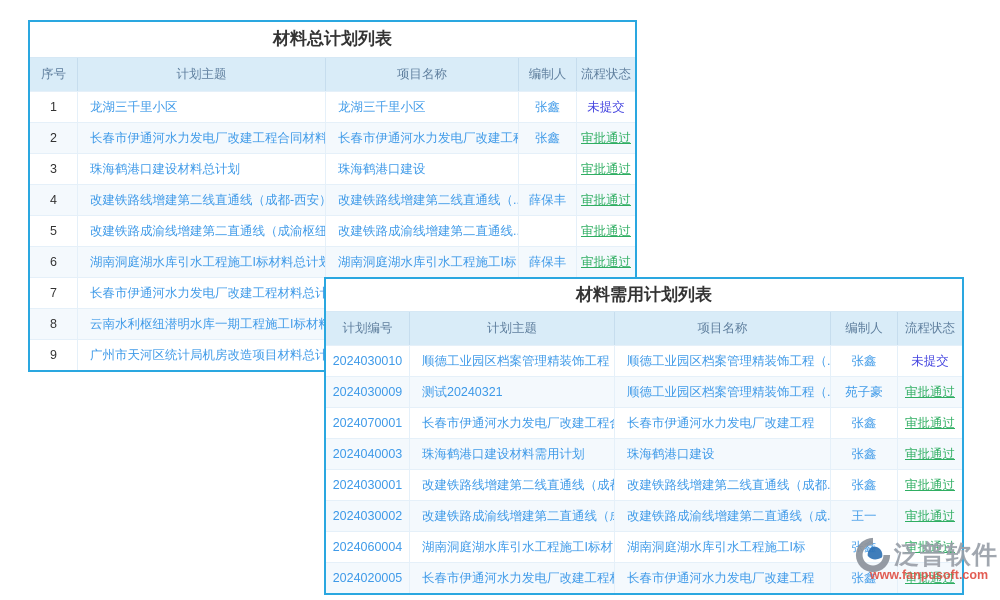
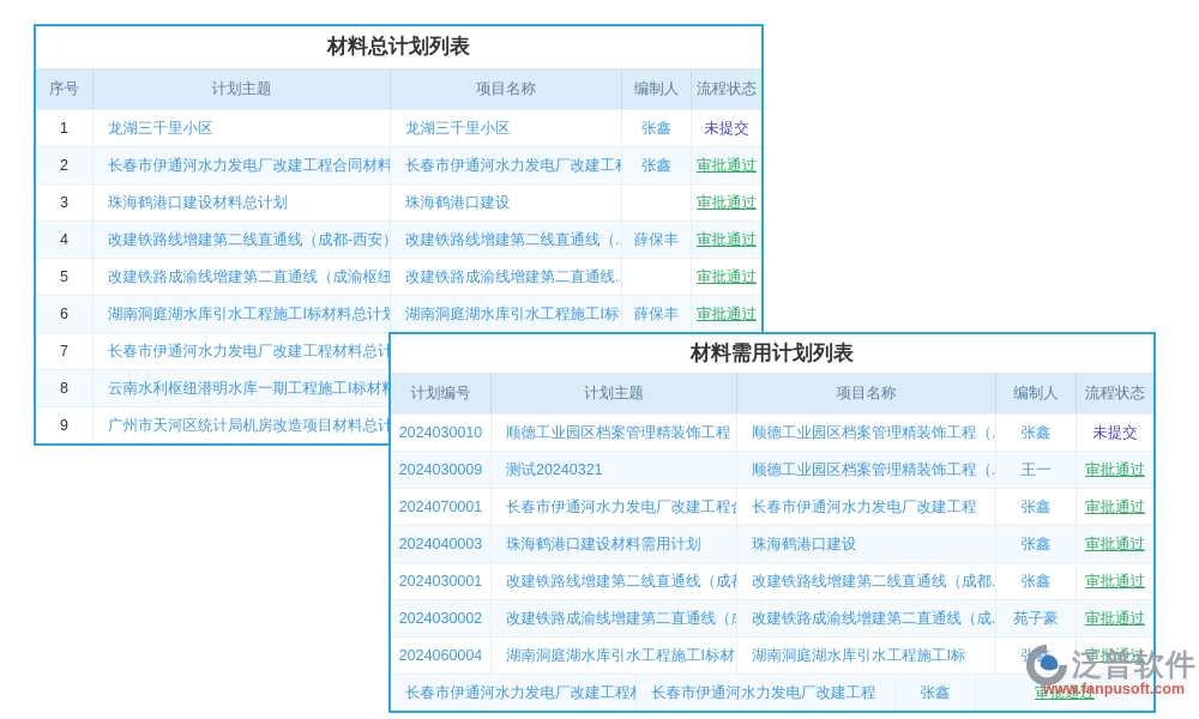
  材料总计划列表
  序号
  计划主题
  项目名称
  编制人
  流程状态
  1
  龙湖三千里小区
  龙湖三千里小区
  张鑫
  未提交
  2
  长春市伊通河水力发电厂改建工程合同材料
  长春市伊通河水力发电厂改建工
  张鑫
  审批通过
  3
  珠海鹤港口建设材料总计划
  珠海鹤港口建设
  审批通过
  4
  改建铁路线增建第二线直通线（成都-西安）
  改建铁路线增建第二线直通线（..
  薛保丰
  审批通过
  5
  改建铁路成渝线增建第二直通线（成渝枢纽
  改建铁路成渝线增建第二直通线..
  审批通过
  6
  湖南洞庭湖水库引水工程施工I标材料总计划
  湖南洞庭湖水库引水工程施工I标
  薛保丰
  审批通过
  7
  长春市伊通河水力发电厂改建工程材料总计
  8
  云南水利枢纽潜明水库一期工程施工I标材
  9
  广州市天河区统计局机房改造项目材料总计
  材料需用计划列表
  计划编号
  计划主题
  项目名称
  编制人
  流程状态
  2024030010
  顺德工业园区档案管理精装饰工程
  顺德工业园区档案管理精装饰工程（.
  张鑫
  未提交
  2024030009
  测试20240321
  顺德工业园区档案管理精装饰工程（.
- 苑子豪
+ 王一
  审批通过
  2024070001
  长春市伊通河水力发电厂改建工程
  长春市伊通河水力发电厂改建工程
  张鑫
  审批通过
  2024040003
  珠海鹤港口建设材料需用计划
  珠海鹤港口建设
  张鑫
  审批通过
  2024030001
  改建铁路线增建第二线直通线（成
  改建铁路线增建第二线直通线（成都.
  张鑫
  审批通过
  2024030002
  改建铁路成渝线增建第二直通线（
  改建铁路成渝线增建第二直通线（成.
- 王一
+ 苑子豪
  审批通过
  2024060004
  湖南洞庭湖水库引水工程施工I标材.
  湖南洞庭湖水库引水工程施工I标
  张鑫
  审批通过
- 2024020005
  长春市伊通河水力发电厂改建工程
  长春市伊通河水力发电厂改建工程
  张鑫
  审批通过
  泛普软件
  www.fanpusoft.com
